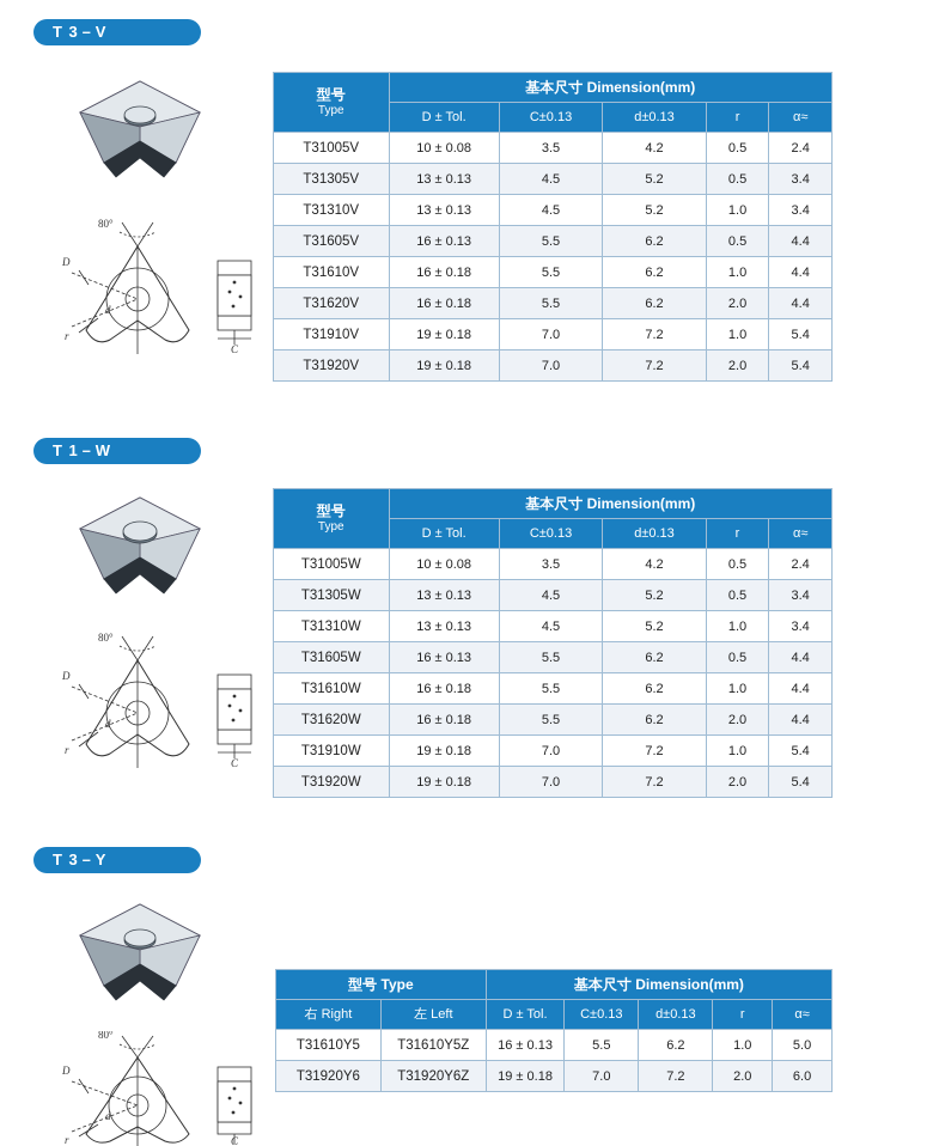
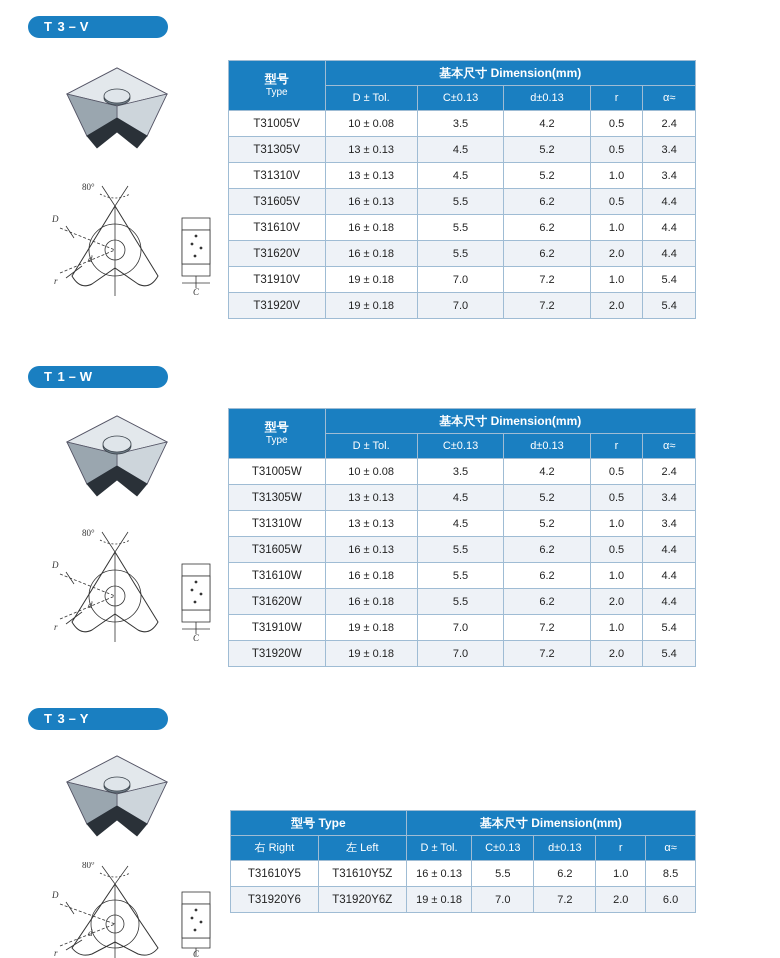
  T 3－V
  80°
  D
  r
  d
  C
  型号 Type	基本尺寸 Dimension(mm)
  D ± Tol.	C±0.13	d±0.13	r	α≈
  T31005V	10 ± 0.08	3.5	4.2	0.5	2.4
  T31305V	13 ± 0.13	4.5	5.2	0.5	3.4
  T31310V	13 ± 0.13	4.5	5.2	1.0	3.4
  T31605V	16 ± 0.13	5.5	6.2	0.5	4.4
  T31610V	16 ± 0.18	5.5	6.2	1.0	4.4
  T31620V	16 ± 0.18	5.5	6.2	2.0	4.4
  T31910V	19 ± 0.18	7.0	7.2	1.0	5.4
  T31920V	19 ± 0.18	7.0	7.2	2.0	5.4
  T 1－W
  80°
  D
  r
  d
  C
  型号 Type	基本尺寸 Dimension(mm)
  D ± Tol.	C±0.13	d±0.13	r	α≈
  T31005W	10 ± 0.08	3.5	4.2	0.5	2.4
  T31305W	13 ± 0.13	4.5	5.2	0.5	3.4
  T31310W	13 ± 0.13	4.5	5.2	1.0	3.4
  T31605W	16 ± 0.13	5.5	6.2	0.5	4.4
  T31610W	16 ± 0.18	5.5	6.2	1.0	4.4
  T31620W	16 ± 0.18	5.5	6.2	2.0	4.4
  T31910W	19 ± 0.18	7.0	7.2	1.0	5.4
  T31920W	19 ± 0.18	7.0	7.2	2.0	5.4
  T 3－Y
  80°
  D
  r
  d
  C
  型号 Type	基本尺寸 Dimension(mm)
  右 Right	左 Left	D ± Tol.	C±0.13	d±0.13	r	α≈
- T31610Y5	T31610Y5Z	16 ± 0.13	5.5	6.2	1.0	5.0
+ T31610Y5	T31610Y5Z	16 ± 0.13	5.5	6.2	1.0	8.5
  T31920Y6	T31920Y6Z	19 ± 0.18	7.0	7.2	2.0	6.0
